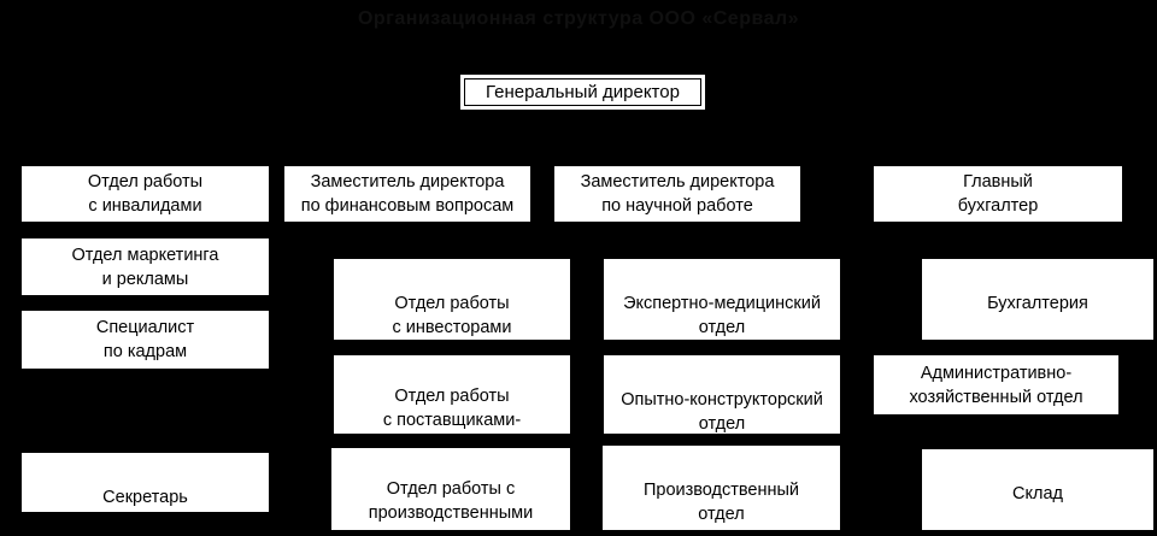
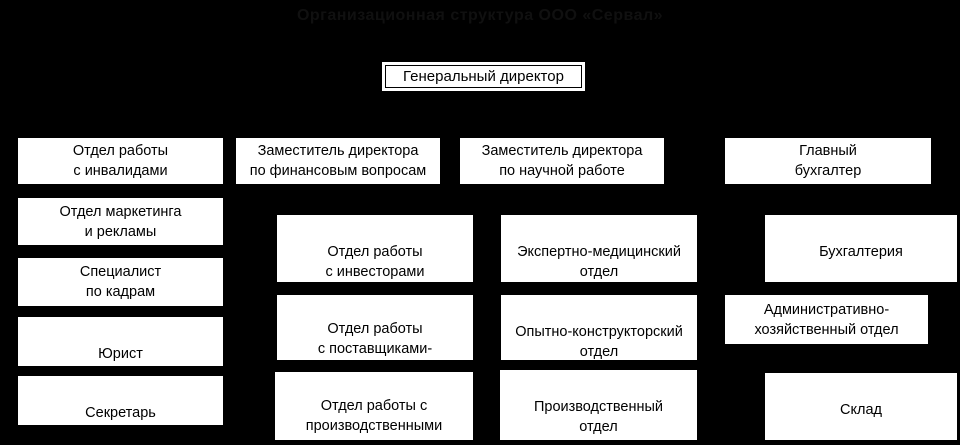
  Генеральный директор
  Отдел работы
  с инвалидами
  Заместитель директора
  по финансовым вопросам
  Заместитель директора
  по научной работе
  Главный
  бухгалтер
  Отдел маркетинга
  и рекламы
  Специалист
  по кадрам
+ Юрист
  Секретарь
  Отдел работы
  с инвесторами
  Отдел работы
  с поставщиками-
  подрядчиками
  Отдел работы с
  производственными
  Экспертно-медицинский
  отдел
  Опытно-конструкторский
  отдел
  Производственный
  отдел
  Бухгалтерия
  Административно-
  хозяйственный отдел
  Склад
